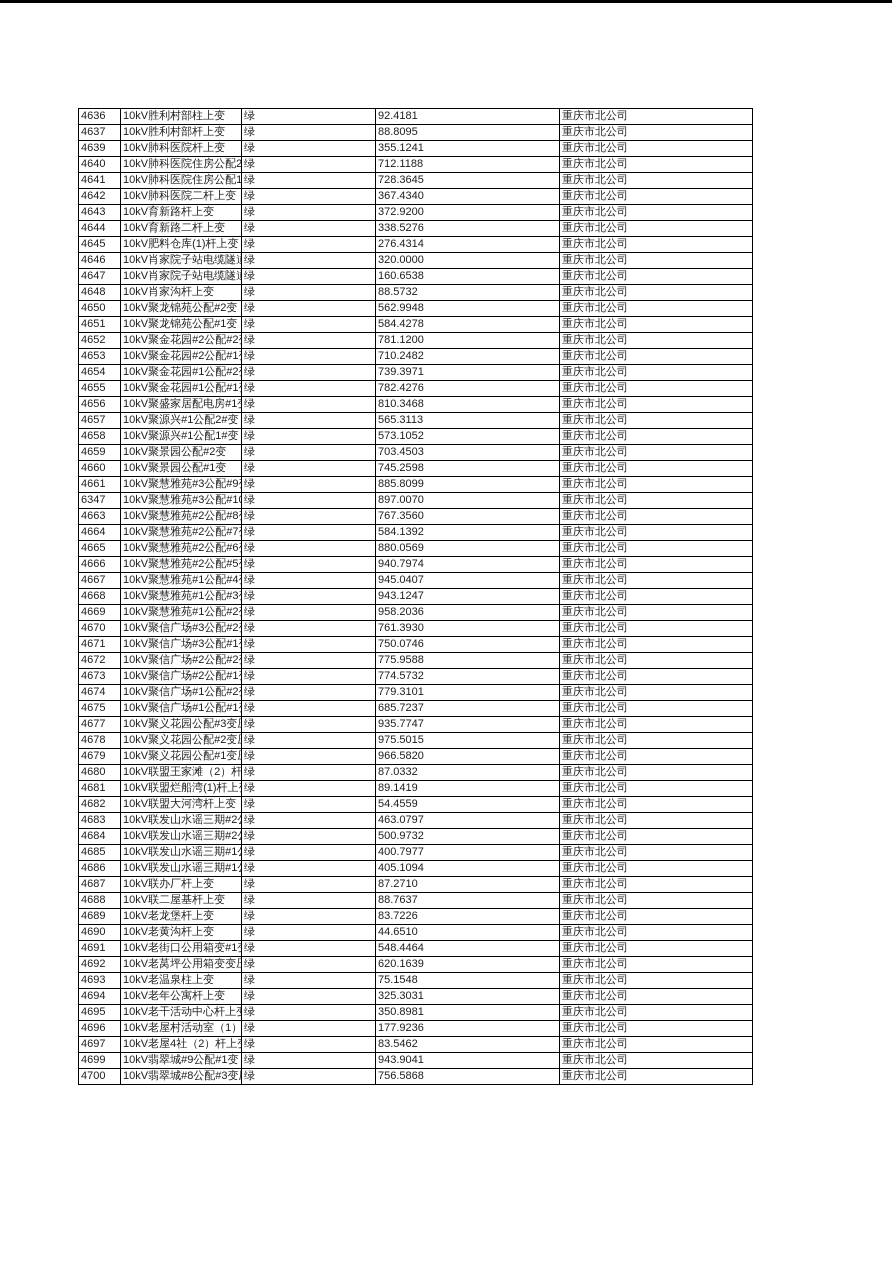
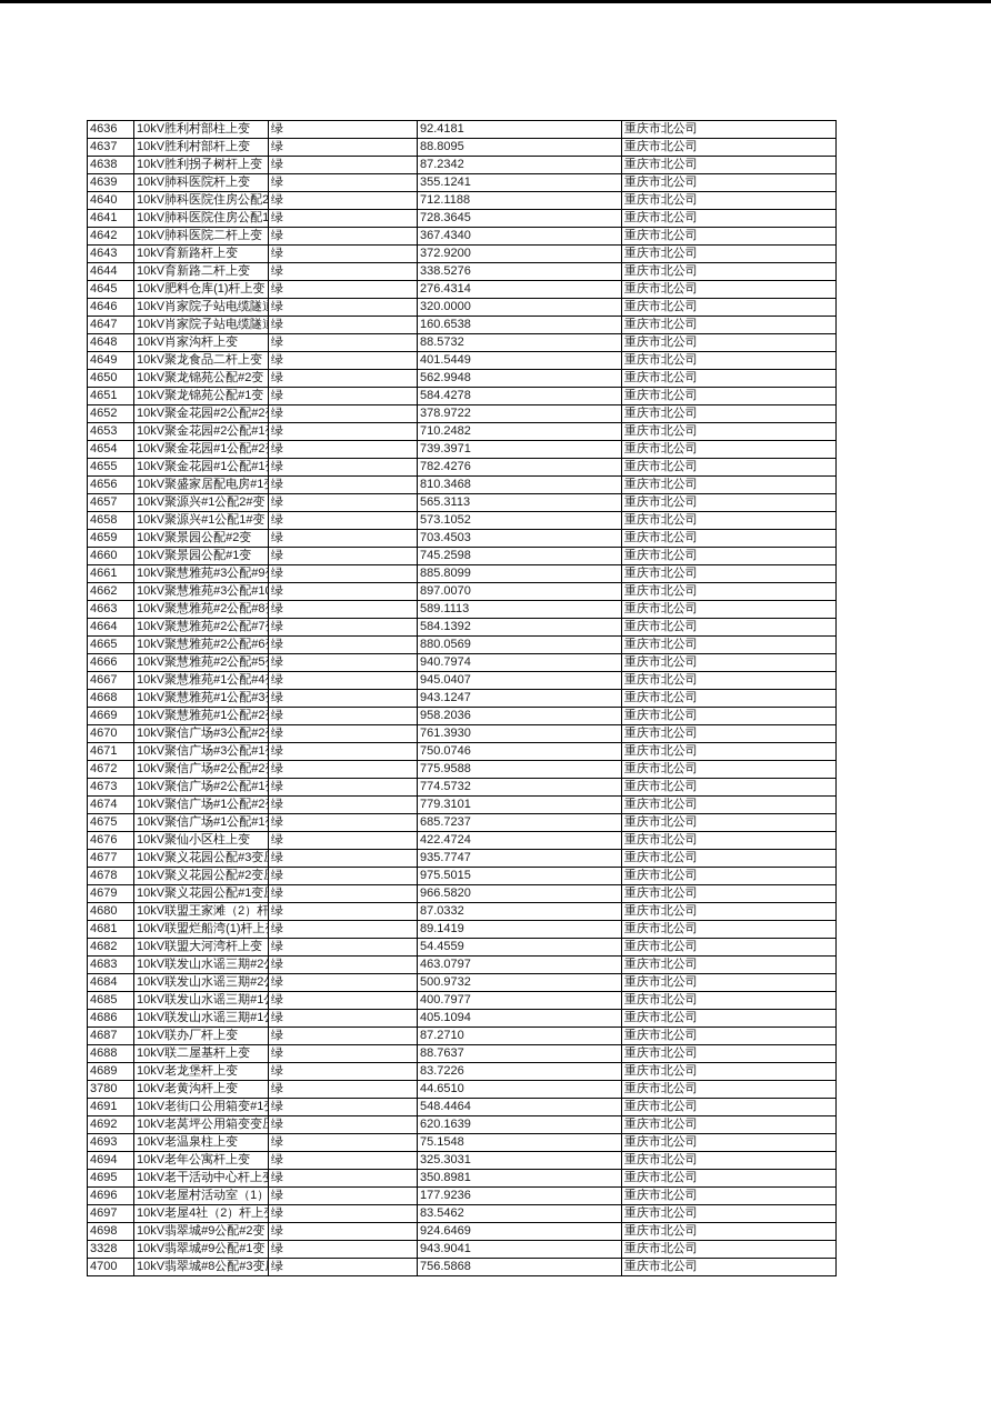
  4636	10kV胜利村部柱上变	绿	92.4181	重庆市北公司
  4637	10kV胜利村部杆上变	绿	88.8095	重庆市北公司
+ 4638	10kV胜利拐子树杆上变	绿	87.2342	重庆市北公司
  4639	10kV肺科医院杆上变	绿	355.1241	重庆市北公司
  4640	10kV肺科医院住房公配2	绿	712.1188	重庆市北公司
  4641	10kV肺科医院住房公配1	绿	728.3645	重庆市北公司
  4642	10kV肺科医院二杆上变	绿	367.4340	重庆市北公司
  4643	10kV育新路杆上变	绿	372.9200	重庆市北公司
  4644	10kV育新路二杆上变	绿	338.5276	重庆市北公司
  4645	10kV肥料仓库(1)杆上变	绿	276.4314	重庆市北公司
  4646	10kV肖家院子站电缆隧	绿	320.0000	重庆市北公司
  4647	10kV肖家院子站电缆隧	绿	160.6538	重庆市北公司
  4648	10kV肖家沟杆上变	绿	88.5732	重庆市北公司
+ 4649	10kV聚龙食品二杆上变	绿	401.5449	重庆市北公司
  4650	10kV聚龙锦苑公配#2变	绿	562.9948	重庆市北公司
  4651	10kV聚龙锦苑公配#1变	绿	584.4278	重庆市北公司
- 4652	10kV聚金花园#2公配#2	绿	781.1200	重庆市北公司
+ 4652	10kV聚金花园#2公配#2	绿	378.9722	重庆市北公司
  4653	10kV聚金花园#2公配#1	绿	710.2482	重庆市北公司
  4654	10kV聚金花园#1公配#2	绿	739.3971	重庆市北公司
  4655	10kV聚金花园#1公配#1	绿	782.4276	重庆市北公司
  4656	10kV聚盛家居配电房#1	绿	810.3468	重庆市北公司
  4657	10kV聚源兴#1公配2#变	绿	565.3113	重庆市北公司
  4658	10kV聚源兴#1公配1#变	绿	573.1052	重庆市北公司
  4659	10kV聚景园公配#2变	绿	703.4503	重庆市北公司
  4660	10kV聚景园公配#1变	绿	745.2598	重庆市北公司
  4661	10kV聚慧雅苑#3公配#9	绿	885.8099	重庆市北公司
- 6347	10kV聚慧雅苑#3公配#1	绿	897.0070	重庆市北公司
+ 4662	10kV聚慧雅苑#3公配#1	绿	897.0070	重庆市北公司
- 4663	10kV聚慧雅苑#2公配#8	绿	767.3560	重庆市北公司
+ 4663	10kV聚慧雅苑#2公配#8	绿	589.1113	重庆市北公司
  4664	10kV聚慧雅苑#2公配#7	绿	584.1392	重庆市北公司
  4665	10kV聚慧雅苑#2公配#6	绿	880.0569	重庆市北公司
  4666	10kV聚慧雅苑#2公配#5	绿	940.7974	重庆市北公司
  4667	10kV聚慧雅苑#1公配#4	绿	945.0407	重庆市北公司
  4668	10kV聚慧雅苑#1公配#3	绿	943.1247	重庆市北公司
  4669	10kV聚慧雅苑#1公配#2	绿	958.2036	重庆市北公司
  4670	10kV聚信广场#3公配#2	绿	761.3930	重庆市北公司
  4671	10kV聚信广场#3公配#1	绿	750.0746	重庆市北公司
  4672	10kV聚信广场#2公配#2	绿	775.9588	重庆市北公司
  4673	10kV聚信广场#2公配#1	绿	774.5732	重庆市北公司
  4674	10kV聚信广场#1公配#2	绿	779.3101	重庆市北公司
  4675	10kV聚信广场#1公配#1	绿	685.7237	重庆市北公司
+ 4676	10kV聚仙小区柱上变	绿	422.4724	重庆市北公司
  4677	10kV聚义花园公配#3变	绿	935.7747	重庆市北公司
  4678	10kV聚义花园公配#2变	绿	975.5015	重庆市北公司
  4679	10kV聚义花园公配#1变	绿	966.5820	重庆市北公司
  4680	10kV联盟王家滩（2）杆	绿	87.0332	重庆市北公司
  4681	10kV联盟烂船湾(1)杆上	绿	89.1419	重庆市北公司
  4682	10kV联盟大河湾杆上变	绿	54.4559	重庆市北公司
  4683	10kV联发山水谣三期#2	绿	463.0797	重庆市北公司
  4684	10kV联发山水谣三期#2	绿	500.9732	重庆市北公司
  4685	10kV联发山水谣三期#1	绿	400.7977	重庆市北公司
  4686	10kV联发山水谣三期#1	绿	405.1094	重庆市北公司
  4687	10kV联办厂杆上变	绿	87.2710	重庆市北公司
  4688	10kV联二屋基杆上变	绿	88.7637	重庆市北公司
  4689	10kV老龙堡杆上变	绿	83.7226	重庆市北公司
- 4690	10kV老黄沟杆上变	绿	44.6510	重庆市北公司
+ 3780	10kV老黄沟杆上变	绿	44.6510	重庆市北公司
  4691	10kV老街口公用箱变#1	绿	548.4464	重庆市北公司
  4692	10kV老莴坪公用箱变变	绿	620.1639	重庆市北公司
  4693	10kV老温泉柱上变	绿	75.1548	重庆市北公司
  4694	10kV老年公寓杆上变	绿	325.3031	重庆市北公司
  4695	10kV老干活动中心杆上	绿	350.8981	重庆市北公司
  4696	10kV老屋村活动室（1）	绿	177.9236	重庆市北公司
  4697	10kV老屋4社（2）杆上	绿	83.5462	重庆市北公司
+ 4698	10kV翡翠城#9公配#2变	绿	924.6469	重庆市北公司
- 4699	10kV翡翠城#9公配#1变	绿	943.9041	重庆市北公司
+ 3328	10kV翡翠城#9公配#1变	绿	943.9041	重庆市北公司
  4700	10kV翡翠城#8公配#3变	绿	756.5868	重庆市北公司
